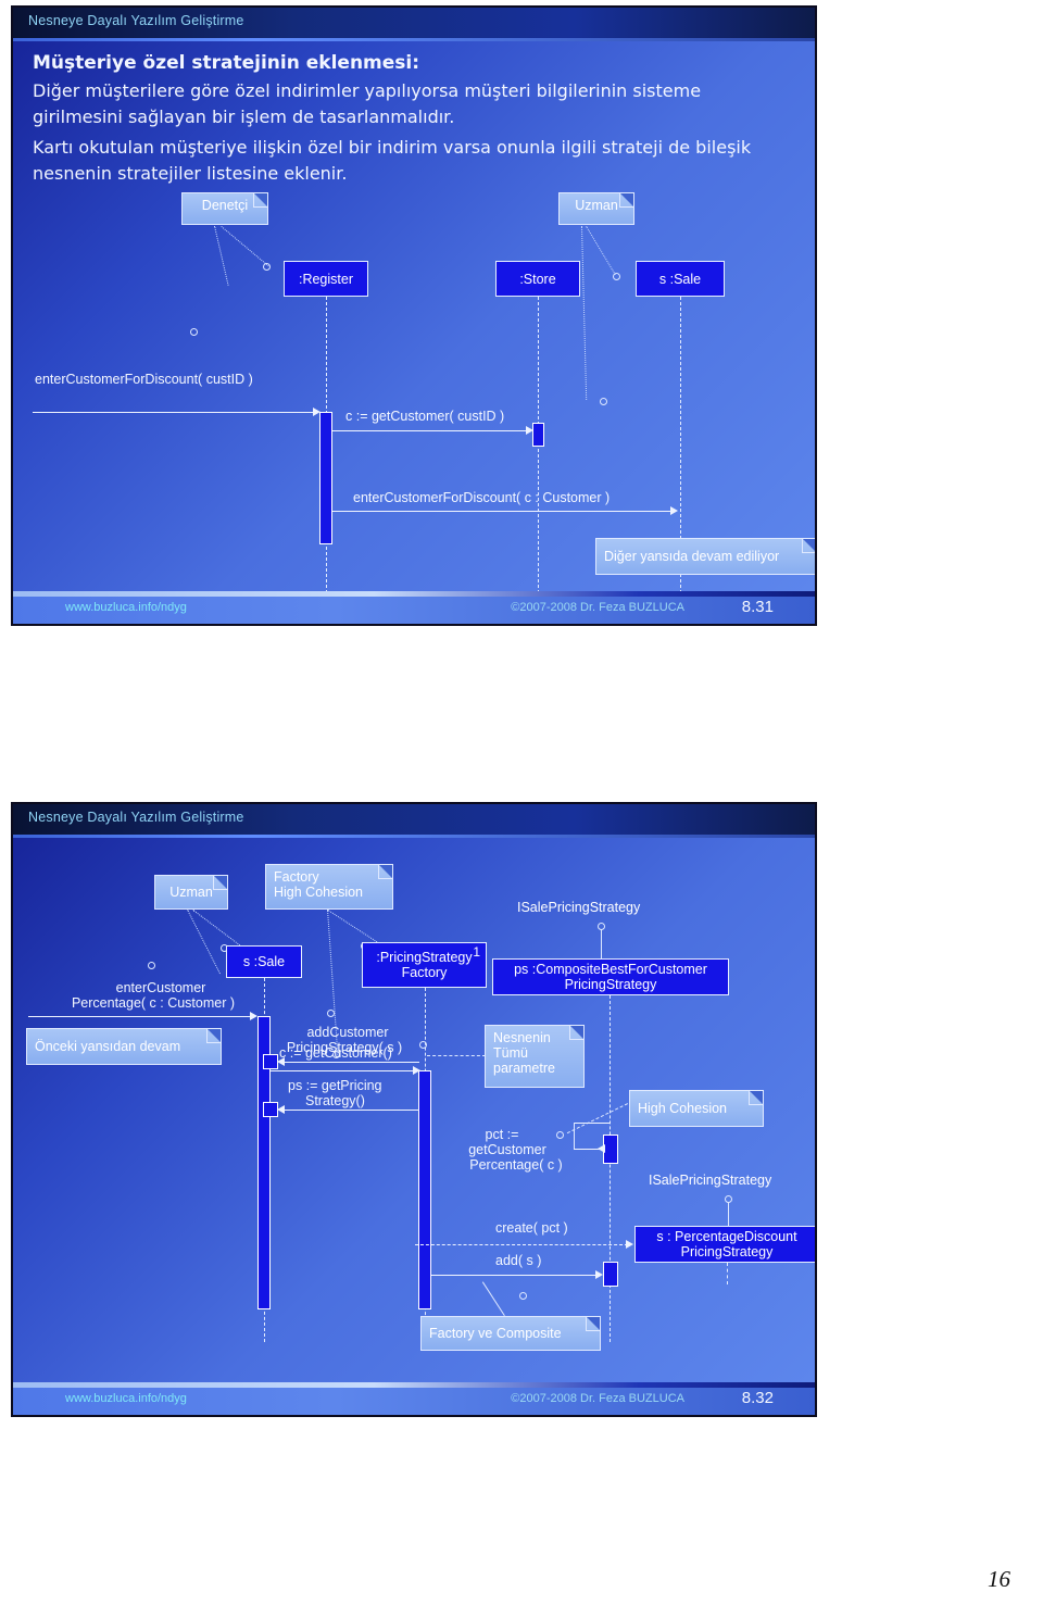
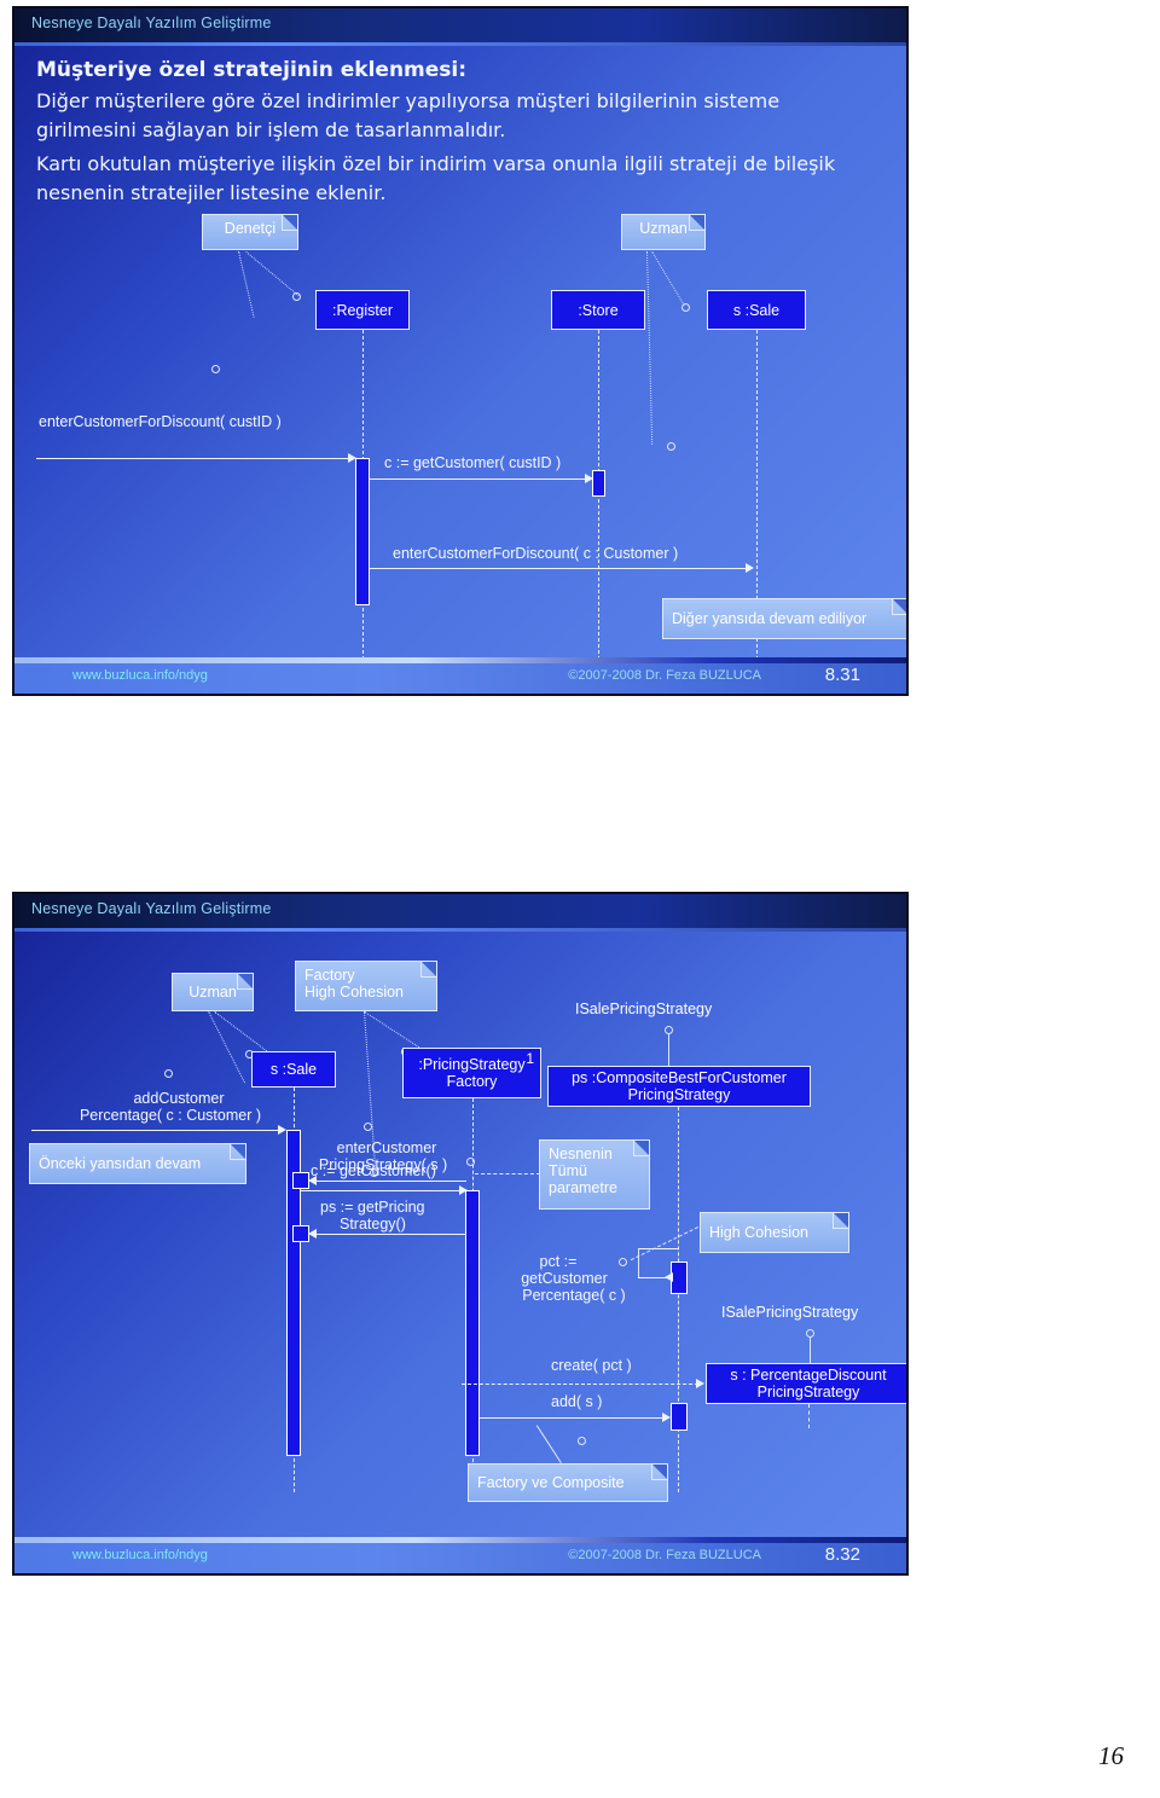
  Nesneye Dayalı Yazılım Geliştirme
  Müşteriye özel stratejinin eklenmesi:
  Diğer müşterilere göre özel indirimler yapılıyorsa müşteri bilgilerinin sisteme
  girilmesini sağlayan bir işlem de tasarlanmalıdır.
  Kartı okutulan müşteriye ilişkin özel bir indirim varsa onunla ilgili strateji de bileşik
  nesnenin stratejiler listesine eklenir.
  Denetçi
  Uzman
  :Register
  :Store
  s :Sale
  enterCustomerForDiscount( custID )
  c := getCustomer( custID )
  enterCustomerForDiscount( c : Customer )
  Diğer yansıda devam ediliyor
  www.buzluca.info/ndyg
  ©2007-2008 Dr. Feza BUZLUCA
  8.31
  Nesneye Dayalı Yazılım Geliştirme
  Uzman
  Factory
  High Cohesion
  ISalePricingStrategy
  s :Sale
  1
  :PricingStrategy
  Factory
  ps :CompositeBestForCustomer
  PricingStrategy
  s : PercentageDiscount
  PricingStrategy
  ISalePricingStrategy
- enterCustomer
+ addCustomer
  Percentage( c : Customer )
  Önceki yansıdan devam
- addCustomer
+ enterCustomer
  PricingStrategy( s )
  c := getCustomer()
  ps := getPricing
  Strategy()
  Nesnenin
  Tümü
  parametre
  High Cohesion
  pct :=
  getCustomer
  Percentage( c )
  create( pct )
  add( s )
  Factory ve Composite
  www.buzluca.info/ndyg
  ©2007-2008 Dr. Feza BUZLUCA
  8.32
  16
